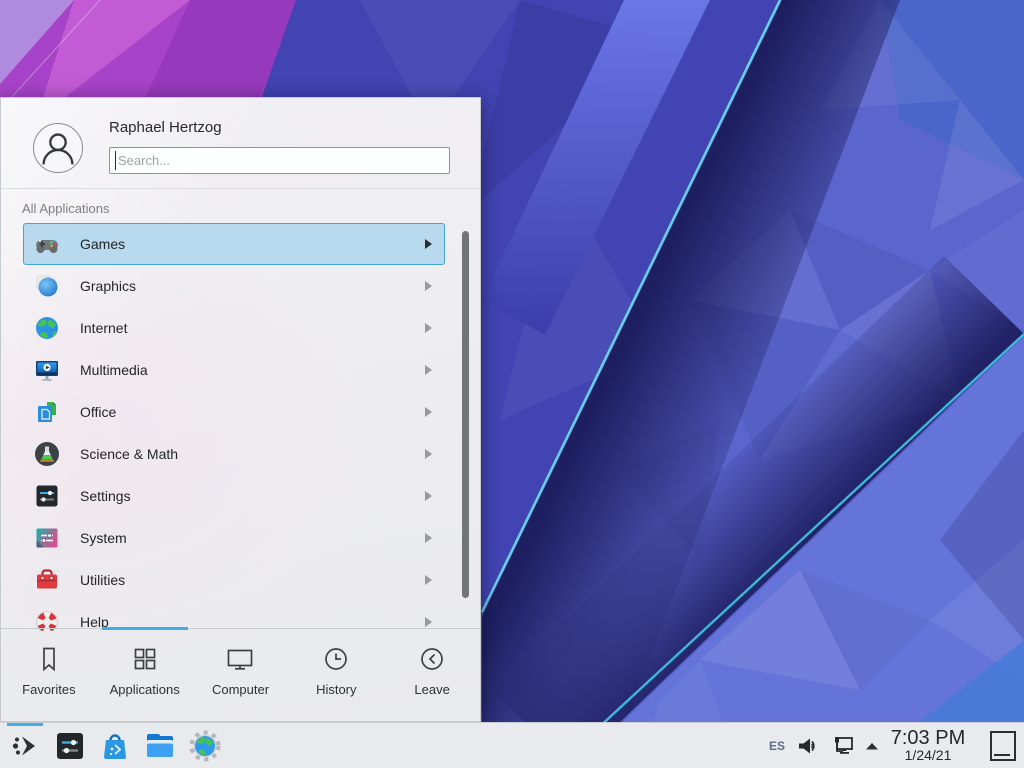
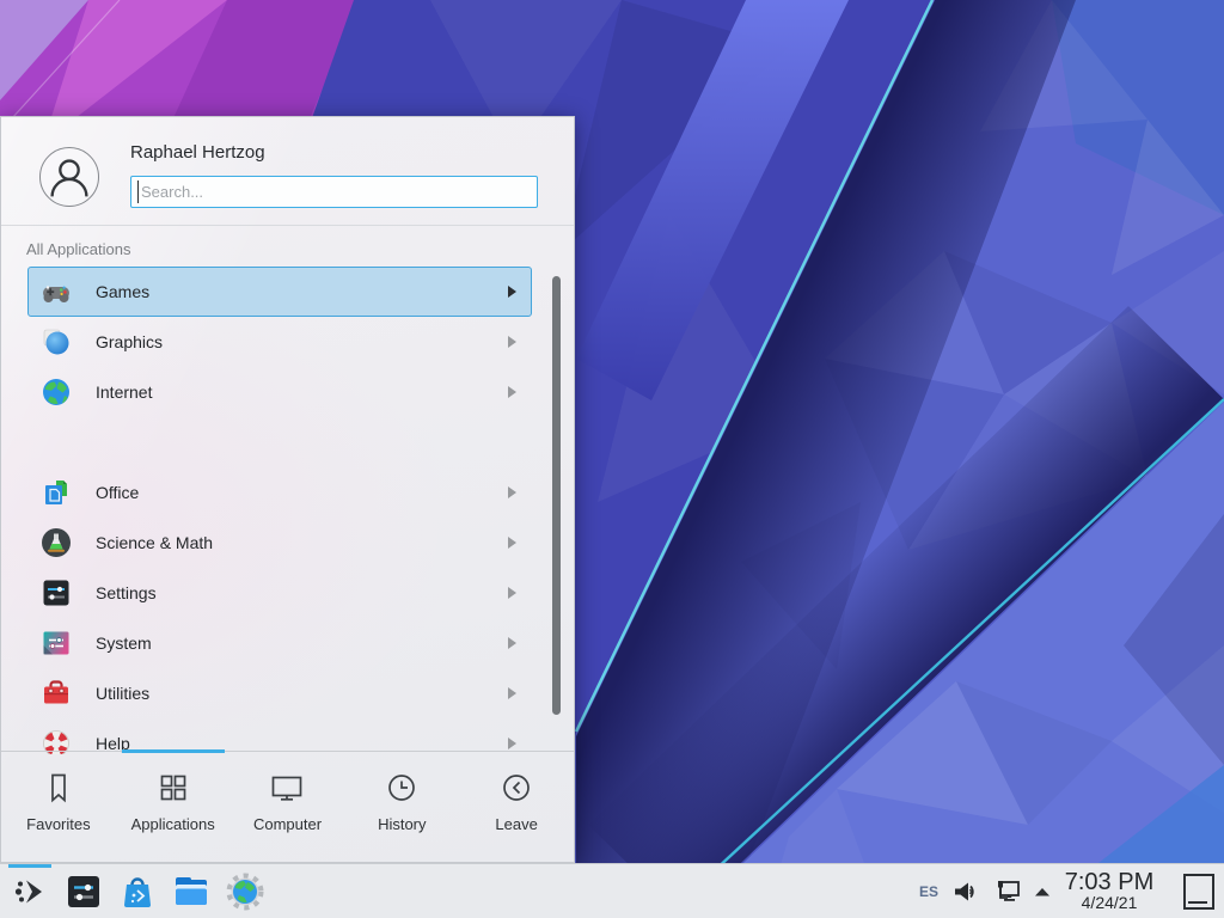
  Raphael Hertzog
  Search...
  All Applications
  Games
  Graphics
  Internet
- Multimedia
  Office
  Science & Math
  Settings
  System
  Utilities
  Help
  Favorites
  Applications
  Computer
  History
  Leave
  ES
  7:03 PM
- 1/24/21
+ 4/24/21
